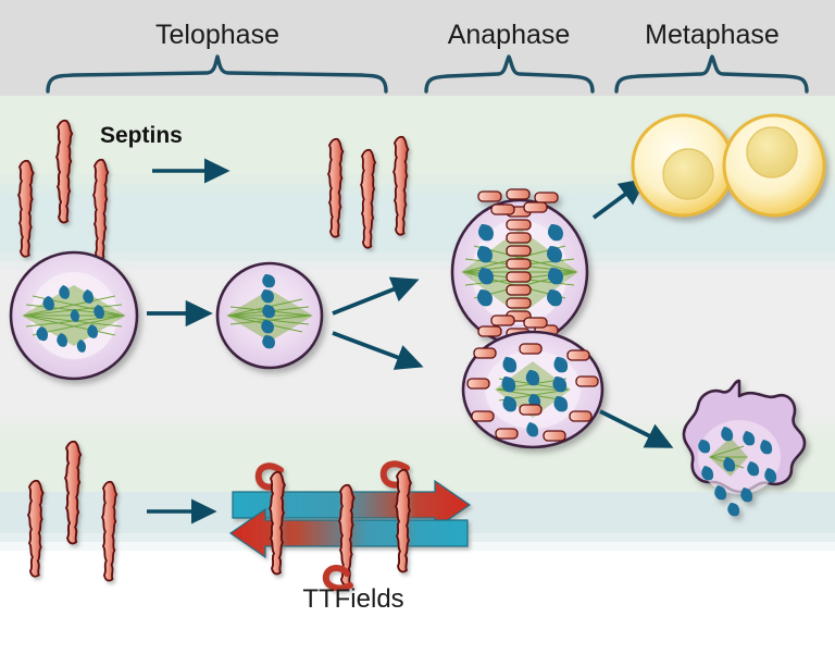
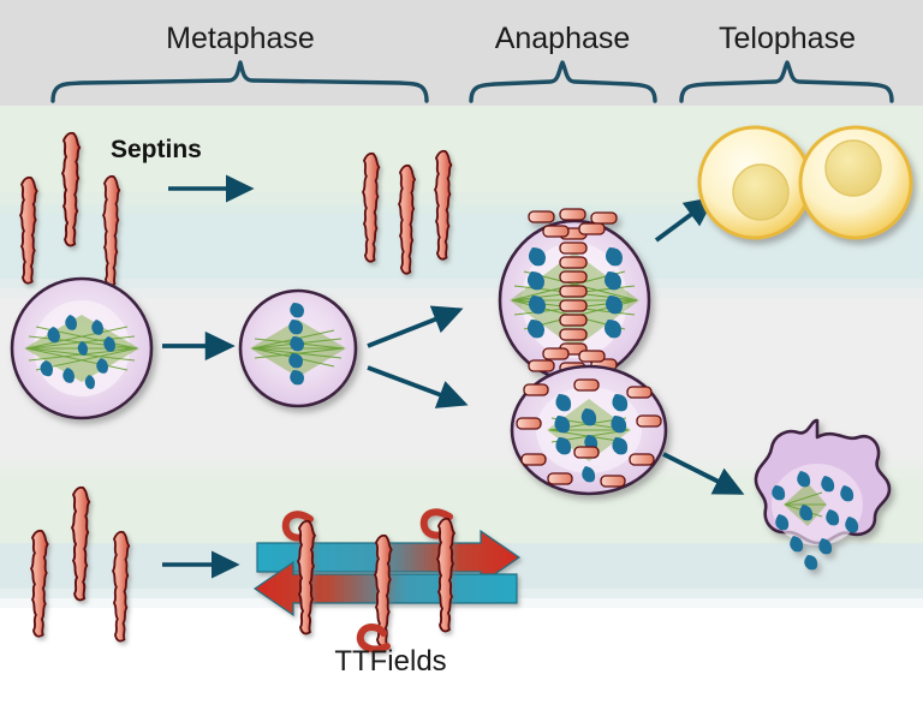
- Telophase
+ Metaphase
  Anaphase
- Metaphase
+ Telophase
  Septins
  TTFields
